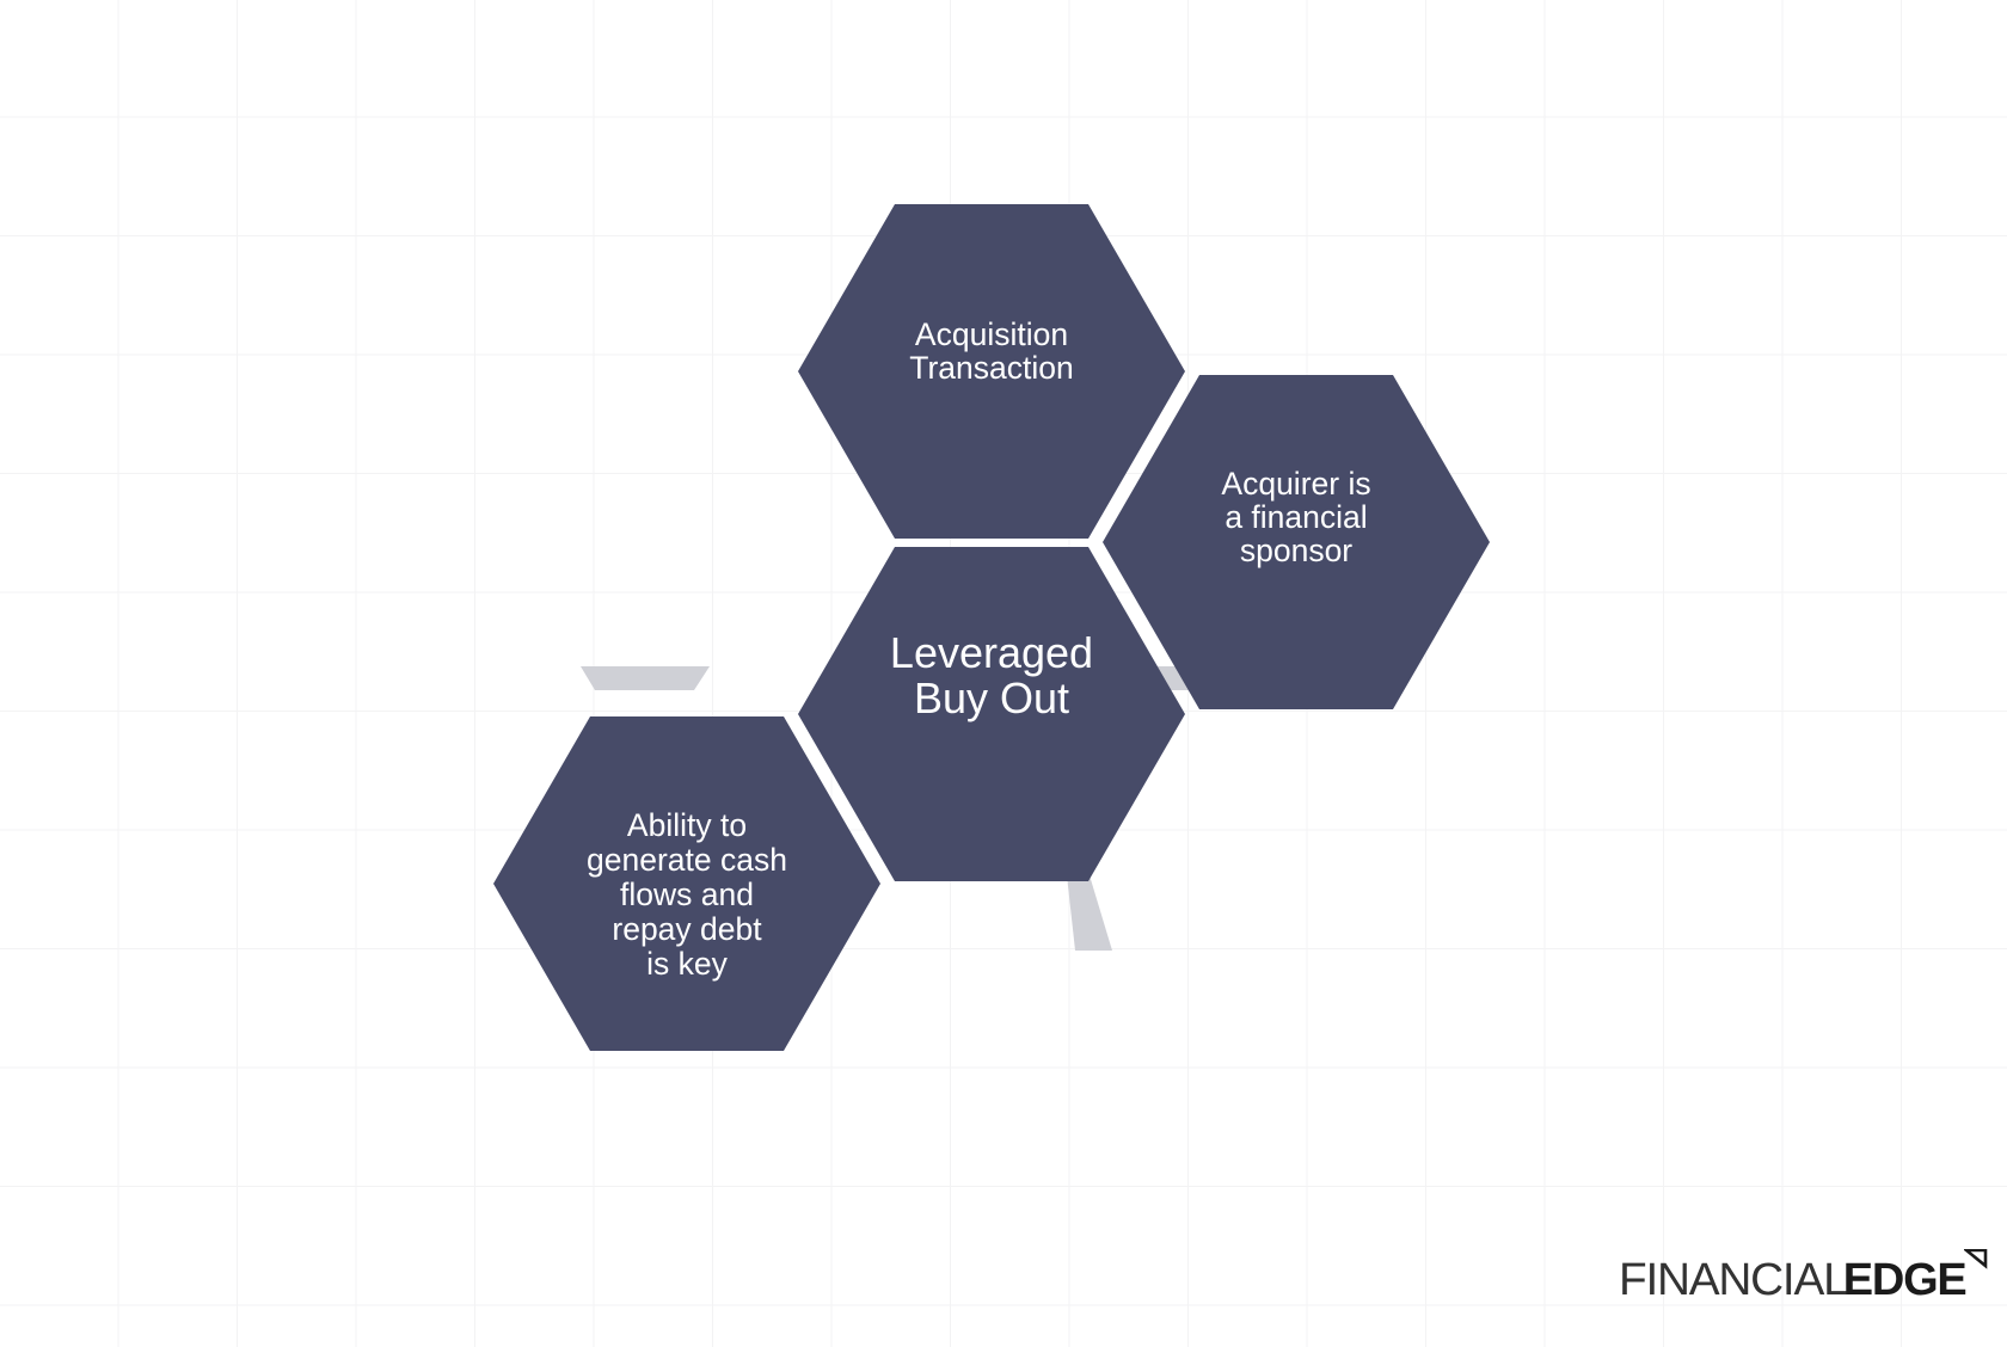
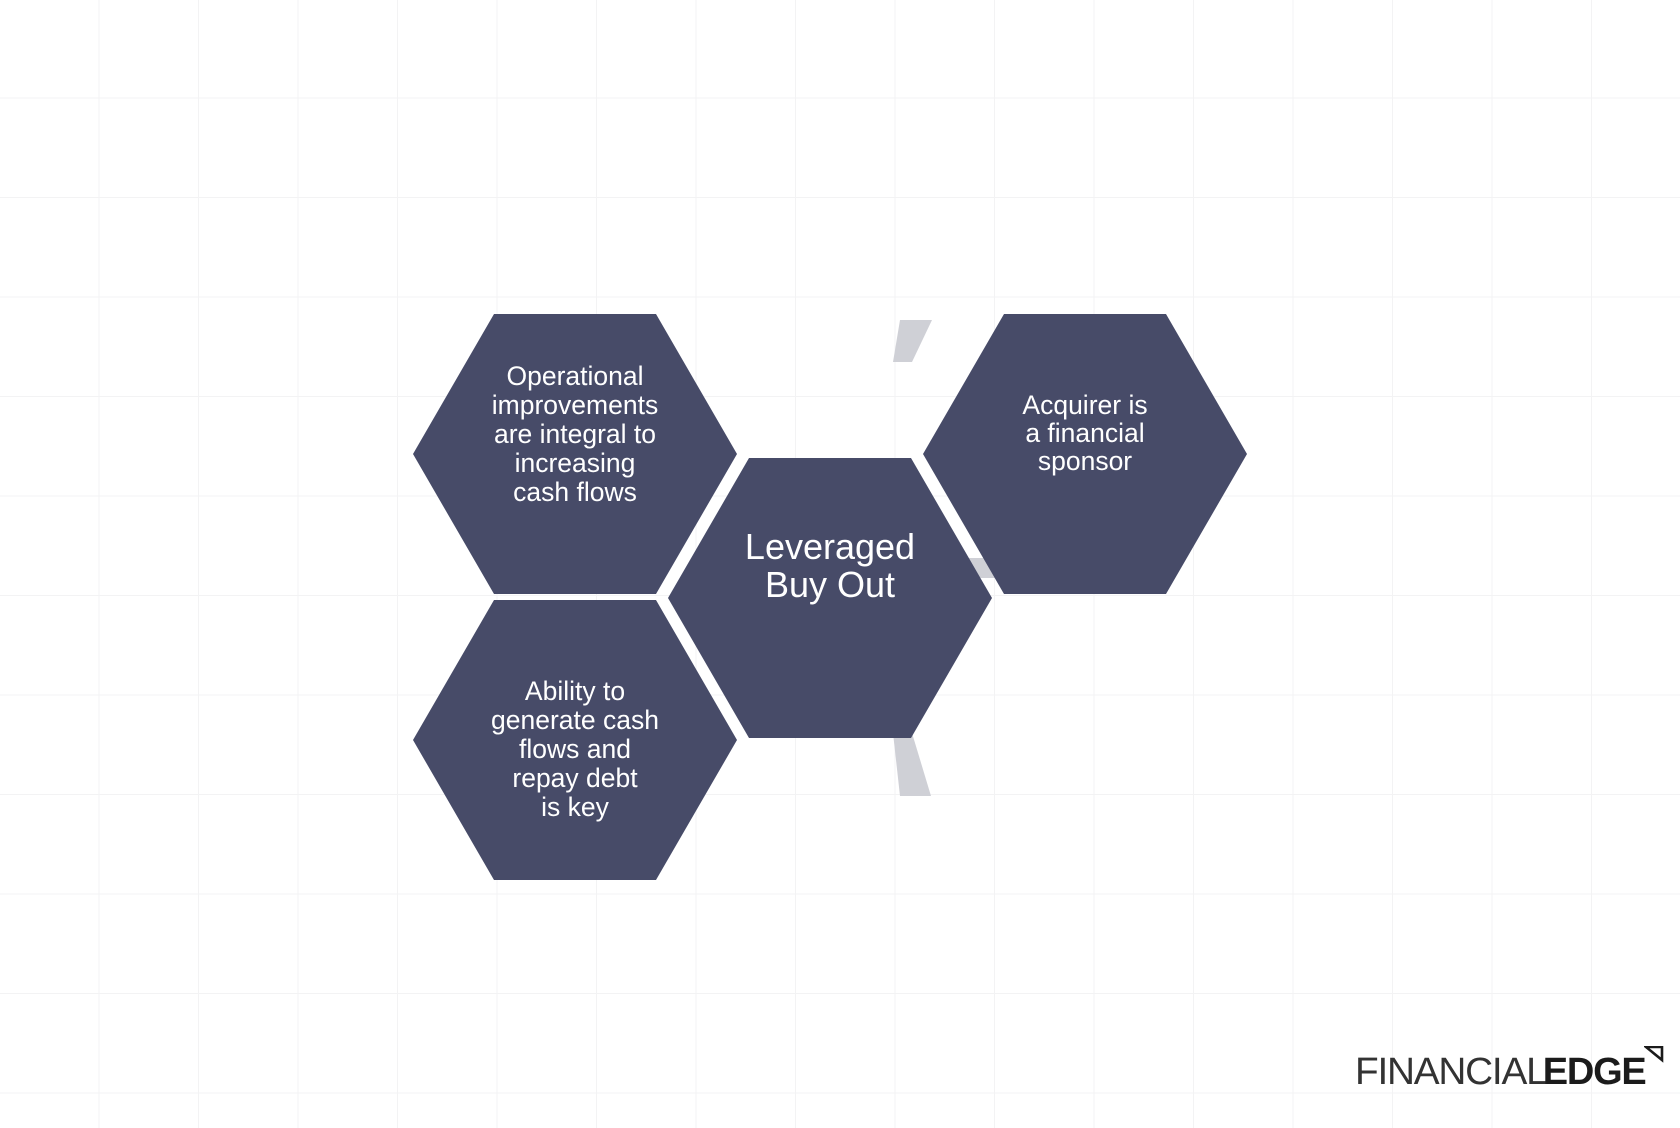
- Acquisition
- Transaction
  Acquirer is
  a financial
  sponsor
  Ability to
  generate cash
  flows and
  repay debt
  is key
+ Operational
+ improvements
+ are integral to
+ increasing
+ cash flows
  Leveraged
  Buy Out
  FINANCIAL
  EDGE
